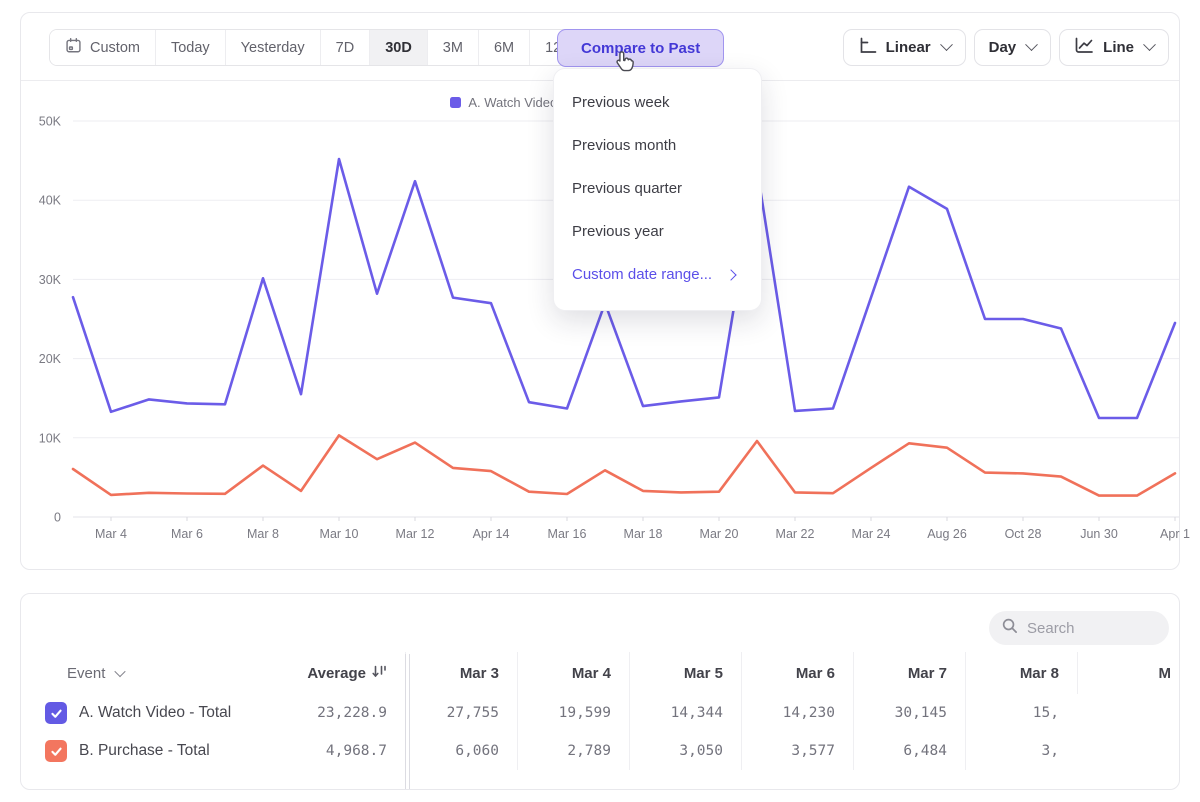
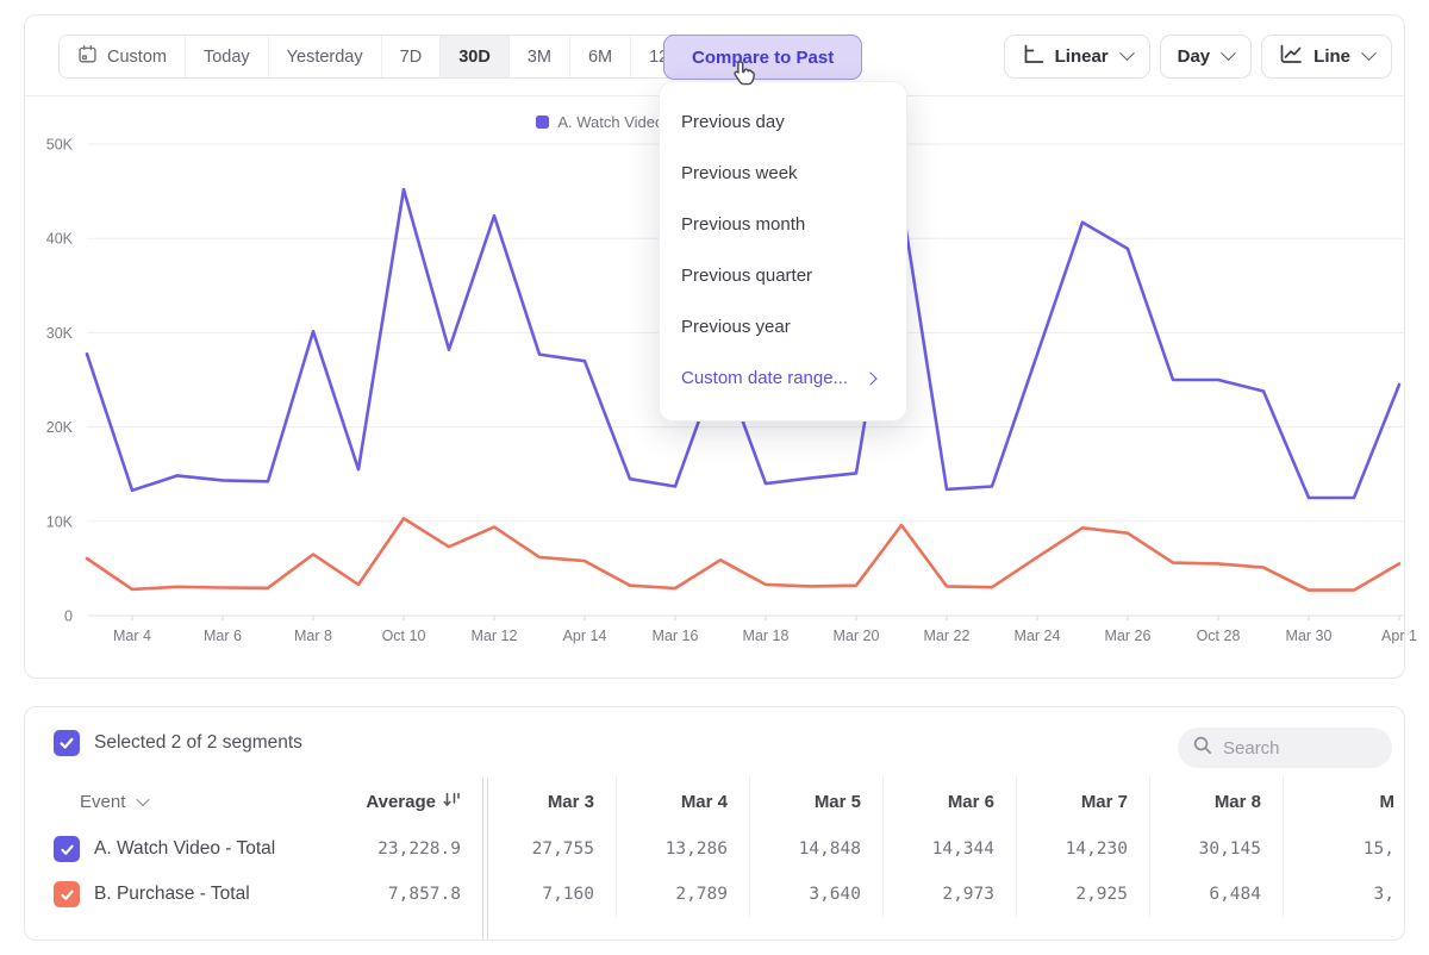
  Custom
  Today
  Yesterday
  7D
  30D
  3M
  6M
  Compare to Past
  Linear
  Day
  Line
  0
  10K
  20K
  30K
  40K
  50K
  Mar 4
  Mar 6
  Mar 8
- Mar 10
+ Oct 10
  Mar 12
  Apr 14
  Mar 16
  Mar 18
  Mar 20
  Mar 22
  Mar 24
- Aug 26
+ Mar 26
  Oct 28
- Jun 30
+ Mar 30
  Apr 1
+ Previous day
  Previous week
  Previous month
  Previous quarter
  Previous year
  Custom date range...
+ Selected 2 of 2 segments
  Search
  Event
  Average
  Mar 3
  Mar 4
  Mar 5
  Mar 6
  Mar 7
  Mar 8
  M
  A. Watch Video - Total
  23,228.9
  27,755
+ 13,286
- 19,599
+ 14,848
  14,344
  14,230
  30,145
  15,
  B. Purchase - Total
- 4,968.7
+ 7,857.8
- 6,060
+ 7,160
  2,789
- 3,050
+ 3,640
+ 2,973
- 3,577
+ 2,925
  6,484
  3,
